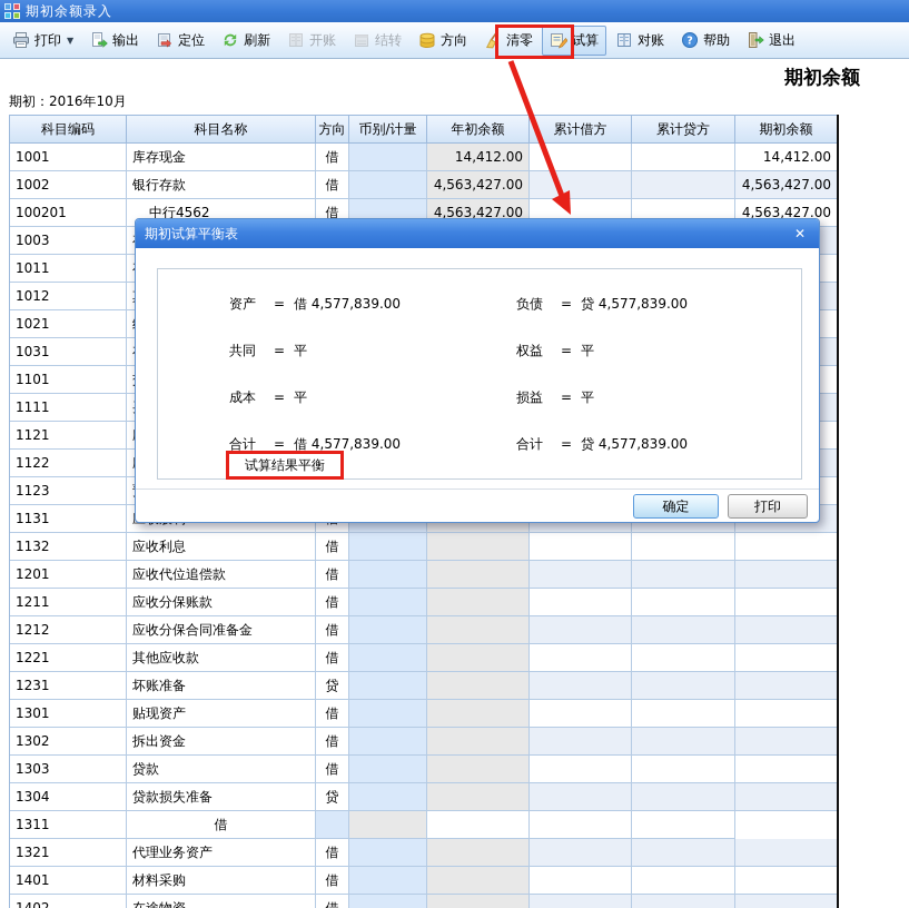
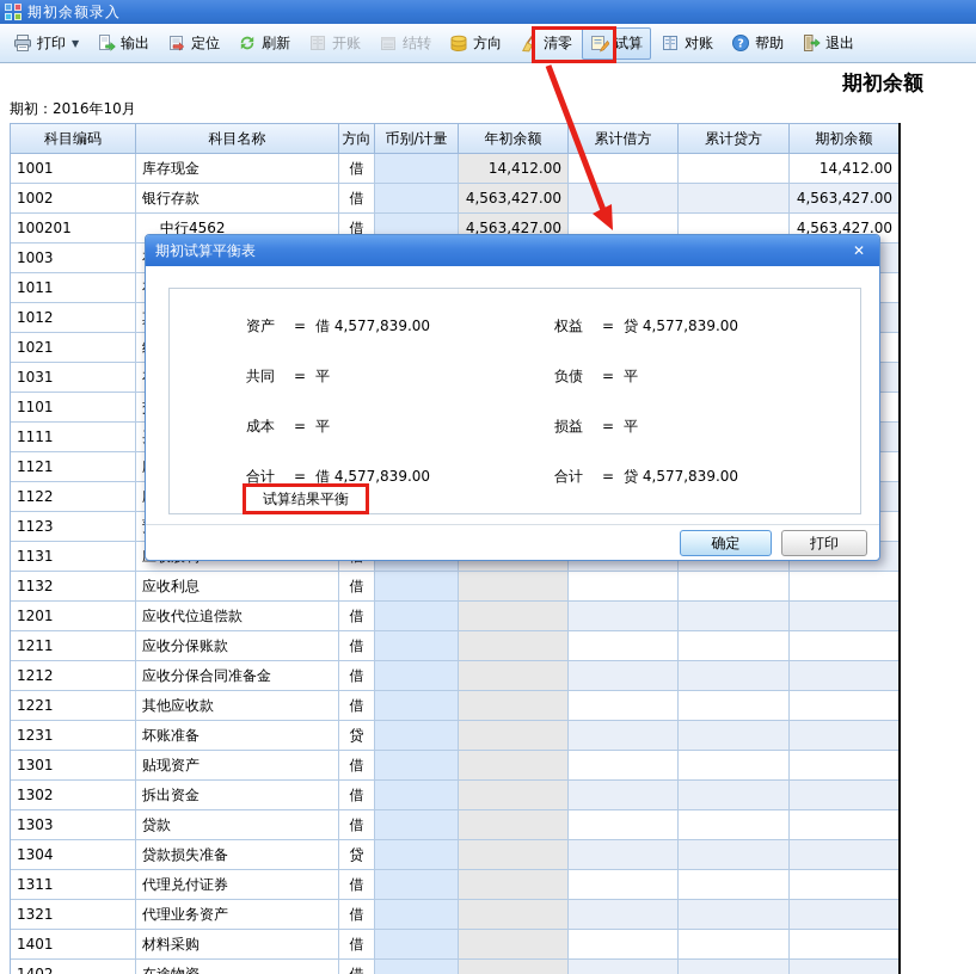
  期初余额录入
  打印
  ▼
  输出
  定位
  刷新
  开账
  结转
  方向
  清零
  试算
  对账
  ?
  帮助
  退出
  期初余额
  期初：2016年10月
  科目编码
  科目名称
  方向
  币别/计量
  年初余额
  累计借方
  累计贷方
  期初余额
  1001
  库存现金
  借
  14,412.00
  14,412.00
  1002
  银行存款
  借
  4,563,427.00
  4,563,427.00
  100201
  中行4562
  借
  4,563,427.00
  4,563,427.00
  1003
  1011
  1012
  1021
  1031
  1101
  1111
  1121
  1122
  1123
  1131
  1132
  应收利息
  借
  1201
  应收代位追偿款
  借
  1211
  应收分保账款
  借
  1212
  应收分保合同准备金
  借
  1221
  其他应收款
  借
  1231
  坏账准备
  贷
  1301
  贴现资产
  借
  1302
  拆出资金
  借
  1303
  贷款
  借
  1304
  贷款损失准备
  贷
  1311
+ 代理兑付证券
  借
  1321
  代理业务资产
  借
  1401
  材料采购
  借
  期初试算平衡表
  ✕
  资产
  =
  借 4,577,839.00
- 负债
+ 权益
  =
  贷 4,577,839.00
  共同
  =
  平
- 权益
+ 负债
  =
  平
  成本
  =
  平
  损益
  =
  平
  合计
  =
  借 4,577,839.00
  合计
  =
  贷 4,577,839.00
  试算结果平衡
  确定
  打印
